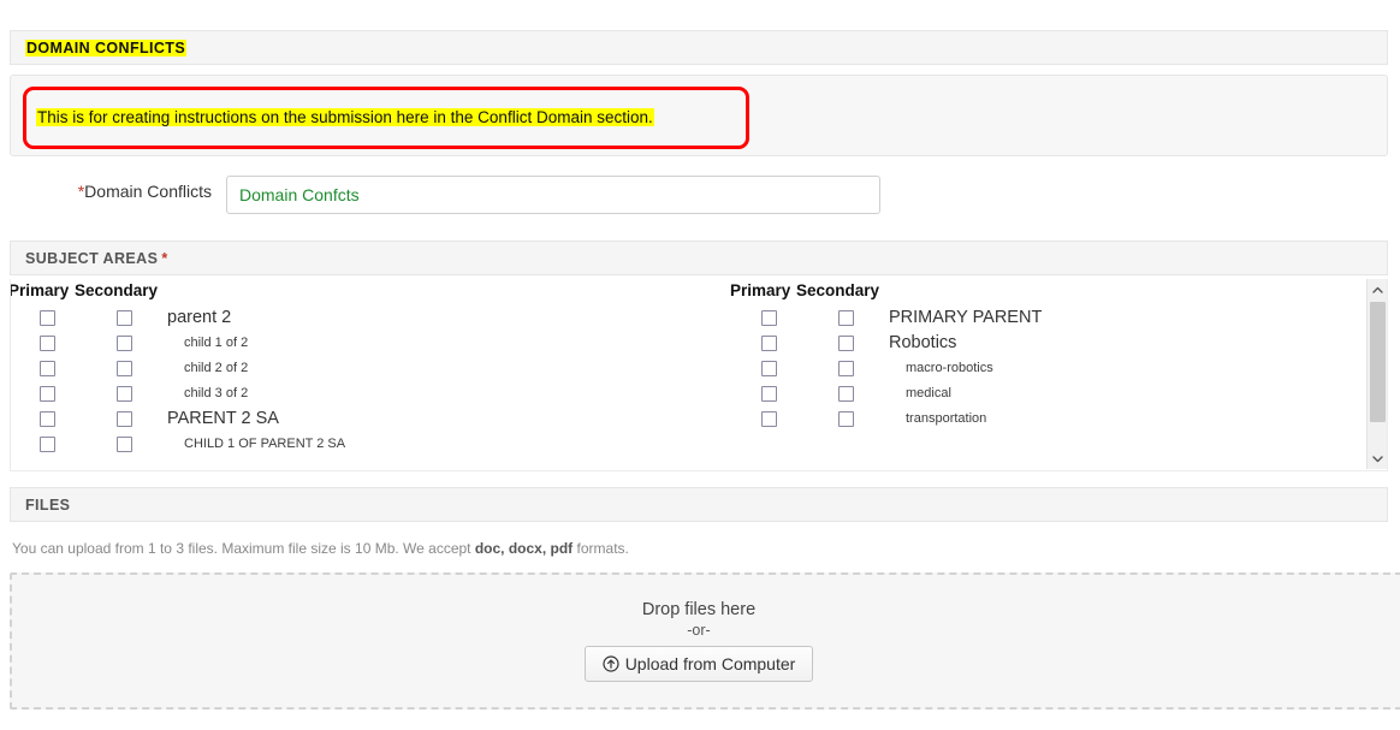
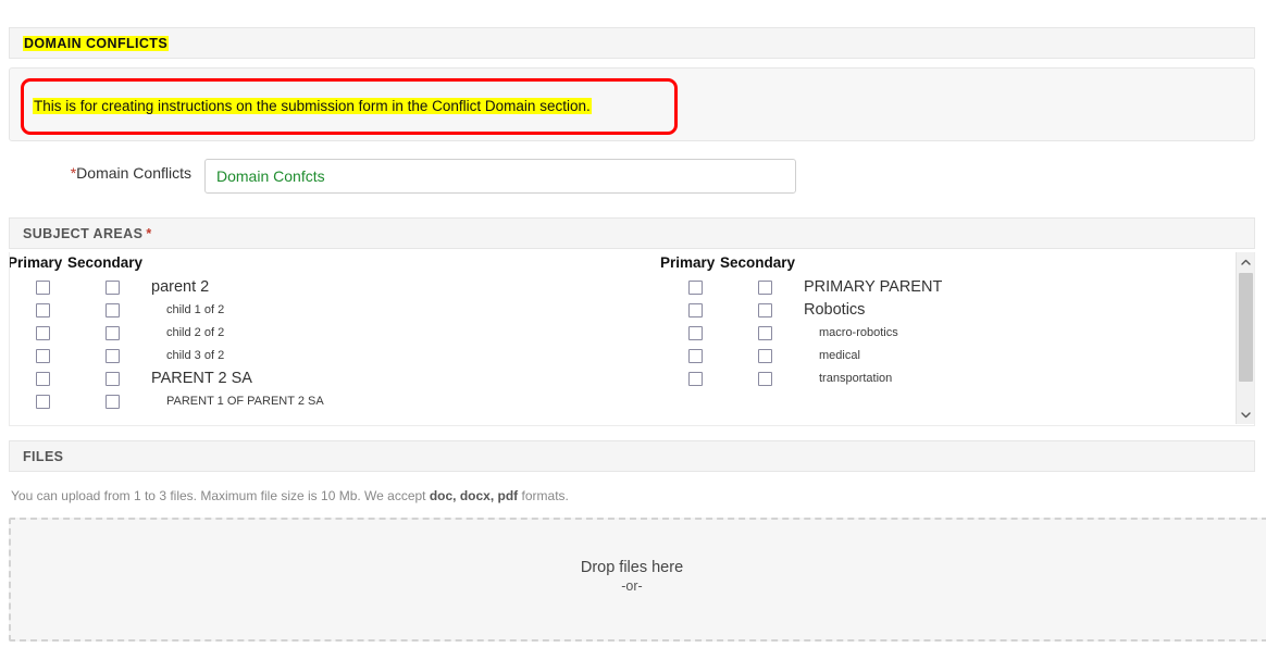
  DOMAIN CONFLICTS
- This is for creating instructions on the submission here in the Conflict Domain section.
+ This is for creating instructions on the submission form in the Conflict Domain section.
  *Domain Conflicts
  Domain Confcts
  SUBJECT AREAS *
  Primary
  Secondary
  parent 2
  child 1 of 2
  child 2 of 2
  child 3 of 2
  PARENT 2 SA
- CHILD 1 OF PARENT 2 SA
+ PARENT 1 OF PARENT 2 SA
  Primary
  Secondary
  PRIMARY PARENT
  Robotics
  macro-robotics
  medical
  transportation
  FILES
  You can upload from 1 to 3 files. Maximum file size is 10 Mb. We accept doc, docx, pdf formats.
  Drop files here
  -or-
- Upload from Computer
